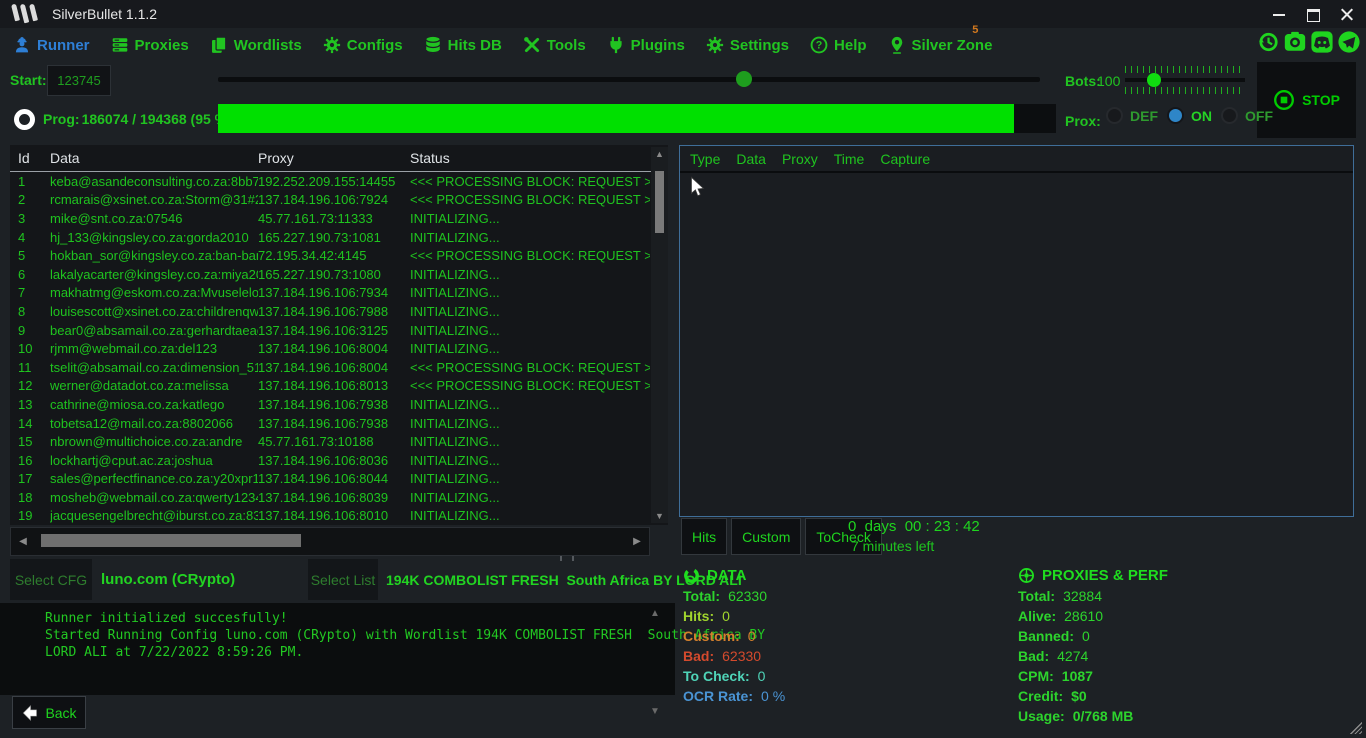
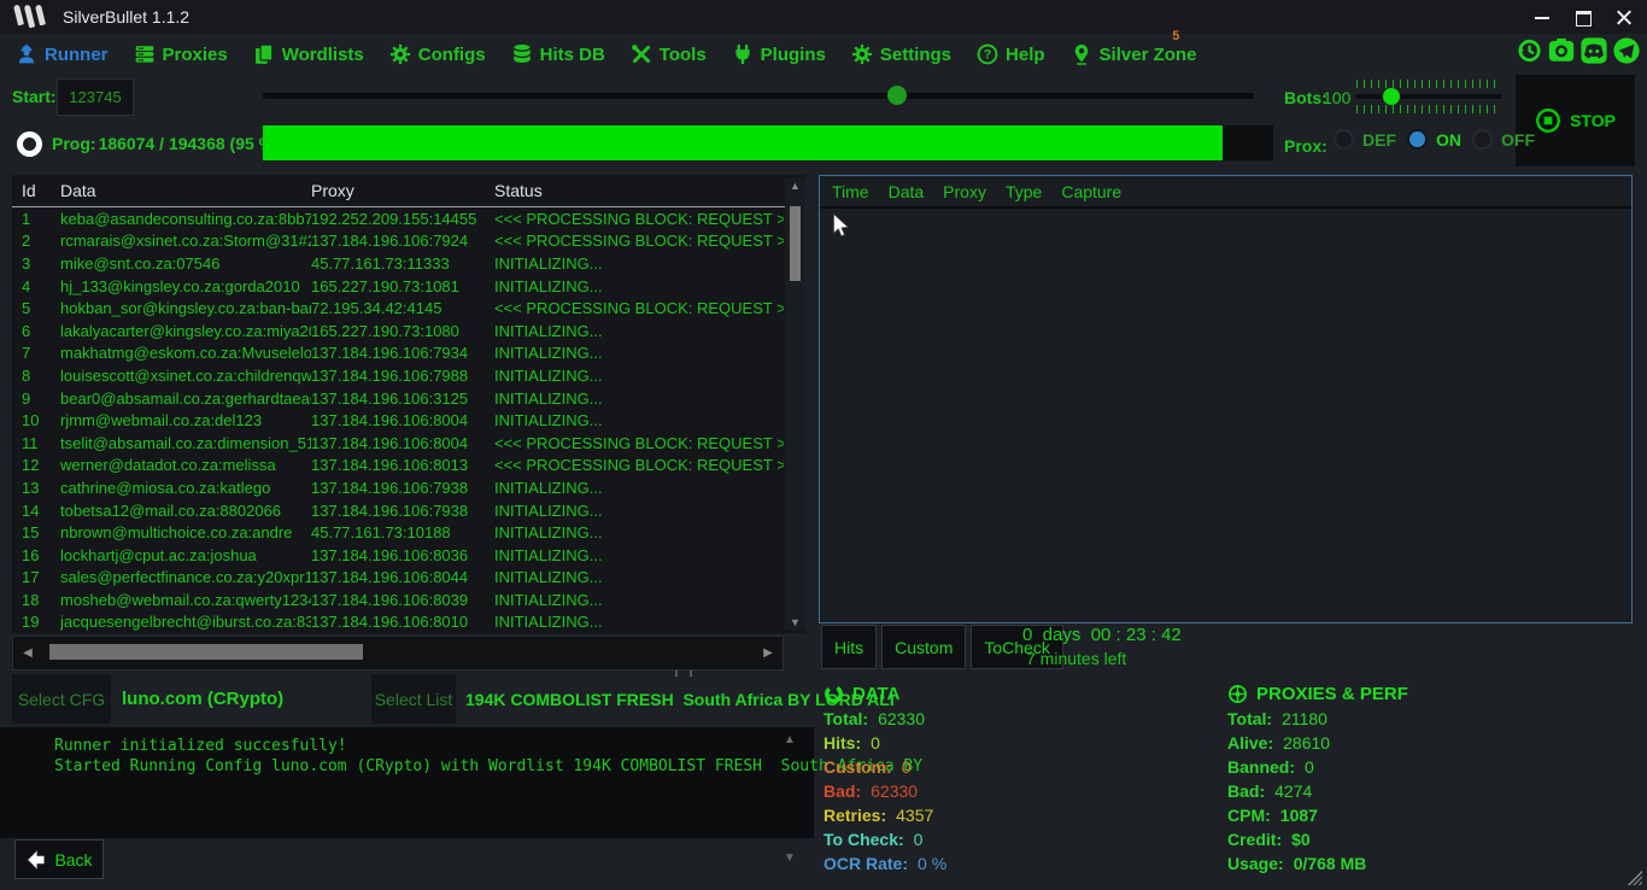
  SilverBullet 1.1.2
  Runner
  Proxies
  Wordlists
  Configs
  Hits DB
  Tools
  Plugins
  Settings
  ?
  Help
  Silver Zone
  5
  Start:
  123745
  Bots:
  100
  STOP
  Prog: 186074 / 194368 (95
  Prox:
  DEF
  ON
  OFF
  Id
  Data
  Proxy
  Status
  1
  keba@asandeconsulting.co.za:8bb7
  192.252.209.155:14455
  <<< PROCESSING BLOCK: REQUEST >
  2
  rcmarais@xsinet.co.za:Storm@31#
  137.184.196.106:7924
  <<< PROCESSING BLOCK: REQUEST >
  3
  mike@snt.co.za:07546
  45.77.161.73:11333
  INITIALIZING...
  4
  hj_133@kingsley.co.za:gorda2010
  165.227.190.73:1081
  INITIALIZING...
  5
  hokban_sor@kingsley.co.za:ban-ba
  72.195.34.42:4145
  <<< PROCESSING BLOCK: REQUEST >
  6
  lakalyacarter@kingsley.co.za:miya2
  165.227.190.73:1080
  INITIALIZING...
  7
  makhatmg@eskom.co.za:Mvuselelo
  137.184.196.106:7934
  INITIALIZING...
  8
  louisescott@xsinet.co.za:childrenqw
  137.184.196.106:7988
  INITIALIZING...
  9
  bear0@absamail.co.za:gerhardtaea
  137.184.196.106:3125
  INITIALIZING...
  10
  rjmm@webmail.co.za:del123
  137.184.196.106:8004
  INITIALIZING...
  11
  tselit@absamail.co.za:dimension_51
  137.184.196.106:8004
  <<< PROCESSING BLOCK: REQUEST >
  12
  werner@datadot.co.za:melissa
  137.184.196.106:8013
  <<< PROCESSING BLOCK: REQUEST >
  13
  cathrine@miosa.co.za:katlego
  137.184.196.106:7938
  INITIALIZING...
  14
  tobetsa12@mail.co.za:8802066
  137.184.196.106:7938
  INITIALIZING...
  15
  nbrown@multichoice.co.za:andre
  45.77.161.73:10188
  INITIALIZING...
  16
  lockhartj@cput.ac.za:joshua
  137.184.196.106:8036
  INITIALIZING...
  17
  sales@perfectfinance.co.za:y20xpr1
  137.184.196.106:8044
  INITIALIZING...
  18
  mosheb@webmail.co.za:qwerty123
  137.184.196.106:8039
  INITIALIZING...
  19
  jacquesengelbrecht@iburst.co.za:83
  137.184.196.106:8010
  INITIALIZING...
  ▲
  ▼
  ◀
  ▶
- Type
+ Time
  Data
  Proxy
- Time
+ Type
  Capture
  Hits
  Custom
  ToCheck
  0 days 00 : 23 : 42
  7 minutes left
  Select CFG
  luno.com (CRypto)
  Select List
  194K COMBOLIST FRESH South Africa BY LRD ALI
  Runner initialized succesfully!
  Started Running Config luno.com (CRypto) with Wordlist 194K COMBOLIST FRESH Sout
- LORD ALI at 7/22/2022 8:59:26 PM.
  ▲
  ▼
  Back
  DATA
  Total:
  62330
  Hits:
  0
  Custom:
  0
  Bad:
  62330
+ Retries:
+ 4357
  To Check:
  0
  OCR Rate:
  0 %
  PROXIES & PERF
  Total:
- 32884
+ 21180
  Alive:
  28610
  Banned:
  0
  Bad:
  4274
  CPM:
  1087
  Credit:
  $0
  Usage:
  0/768 MB
